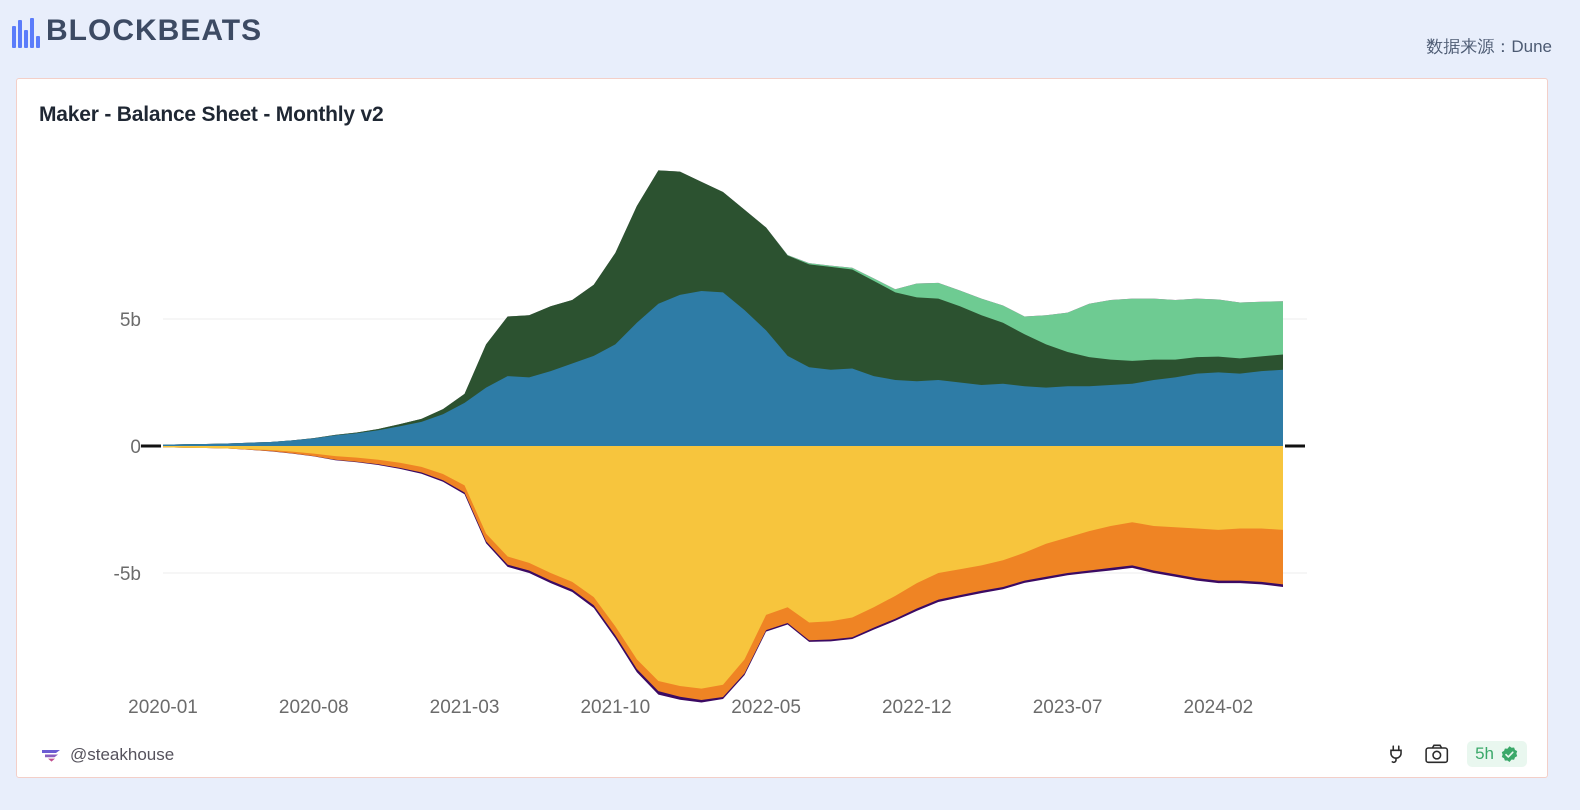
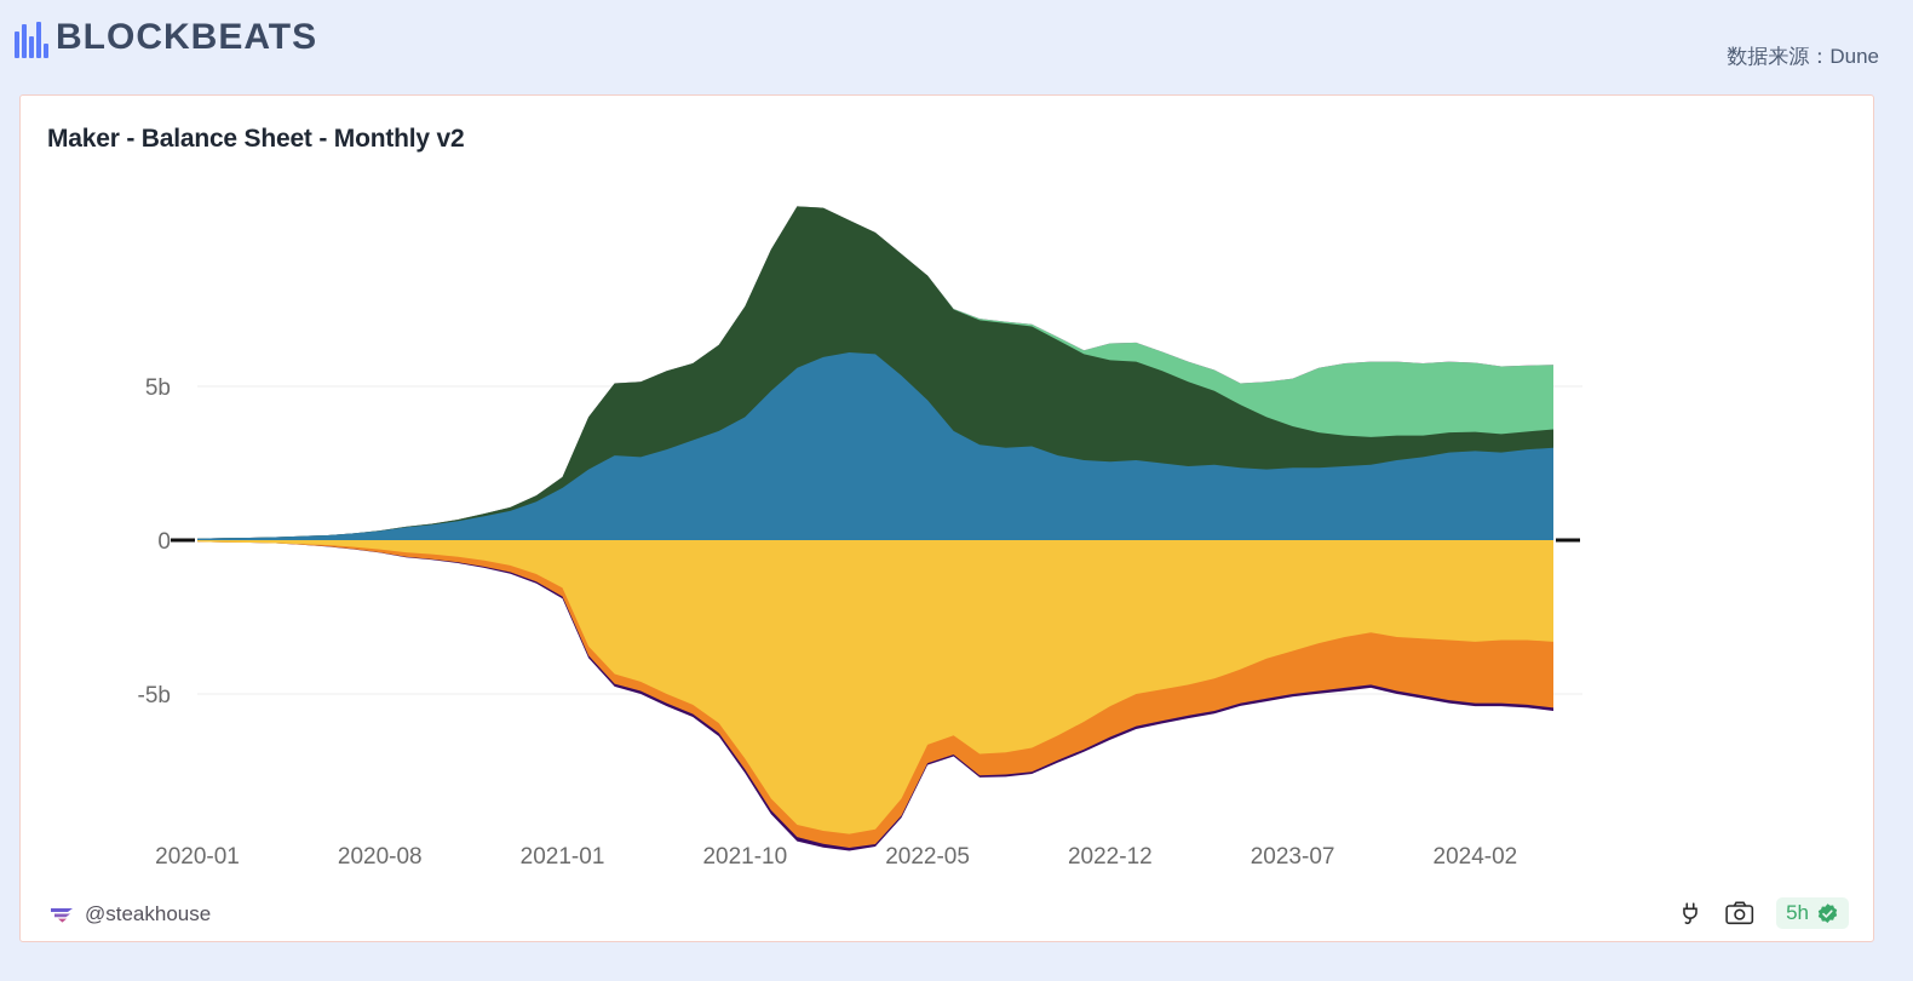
  BLOCKBEATS
  数据来源：Dune
  Maker - Balance Sheet - Monthly v2
  5b
  0
  -5b
  2020-01
  2020-08
- 2021-03
+ 2021-01
  2021-10
  2022-05
  2022-12
  2023-07
  2024-02
  @steakhouse
  5h
